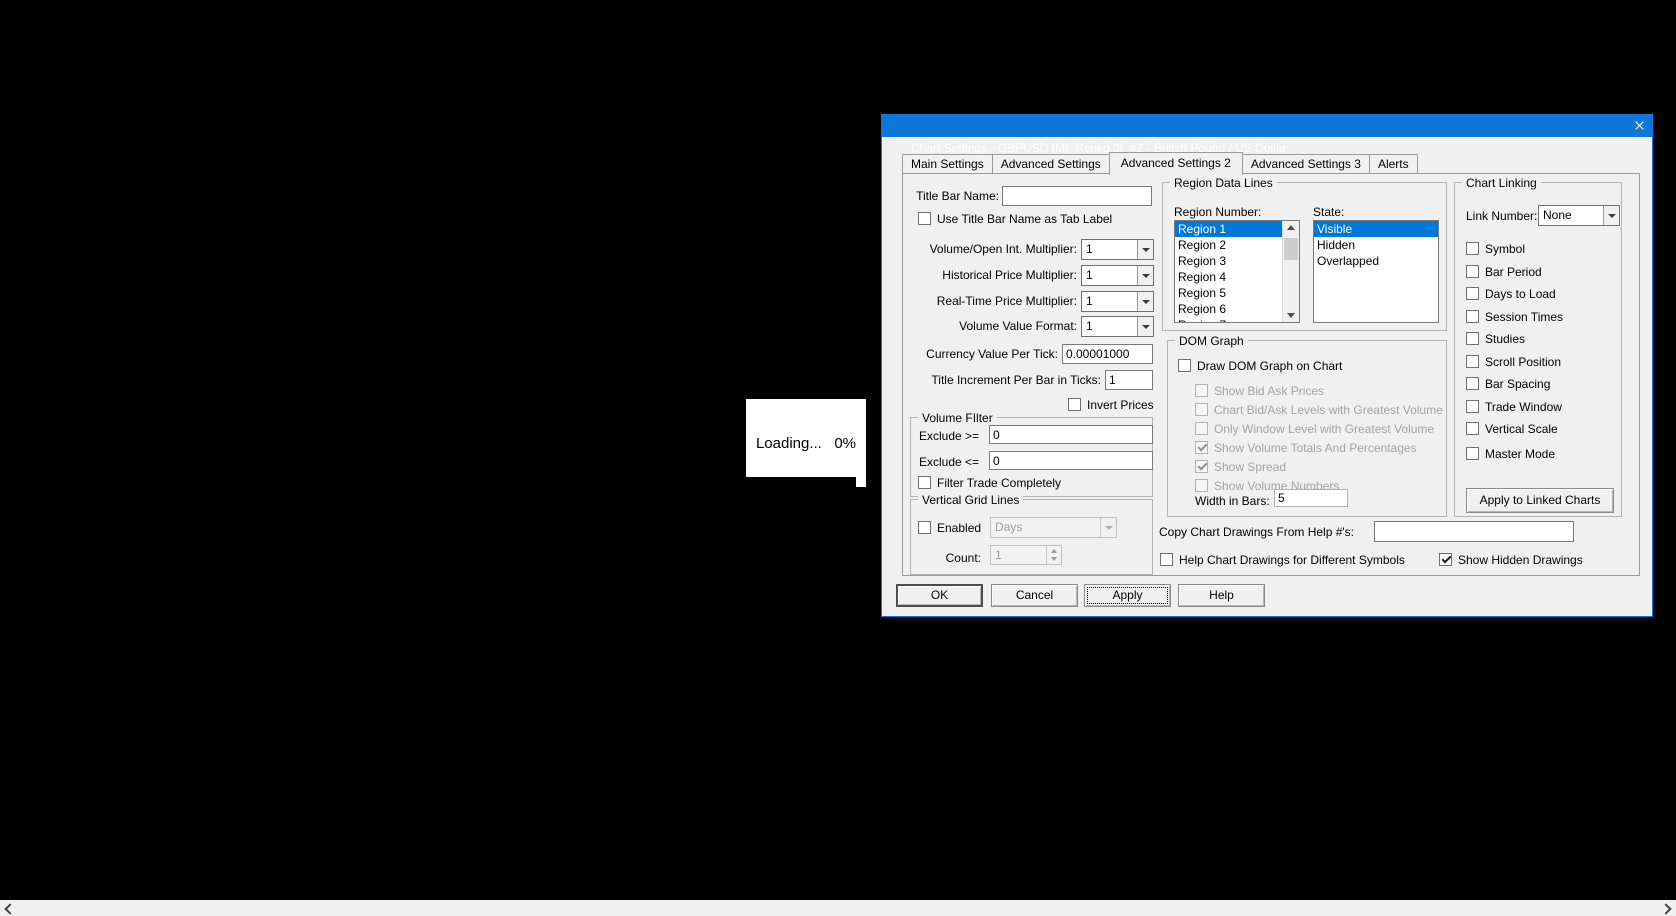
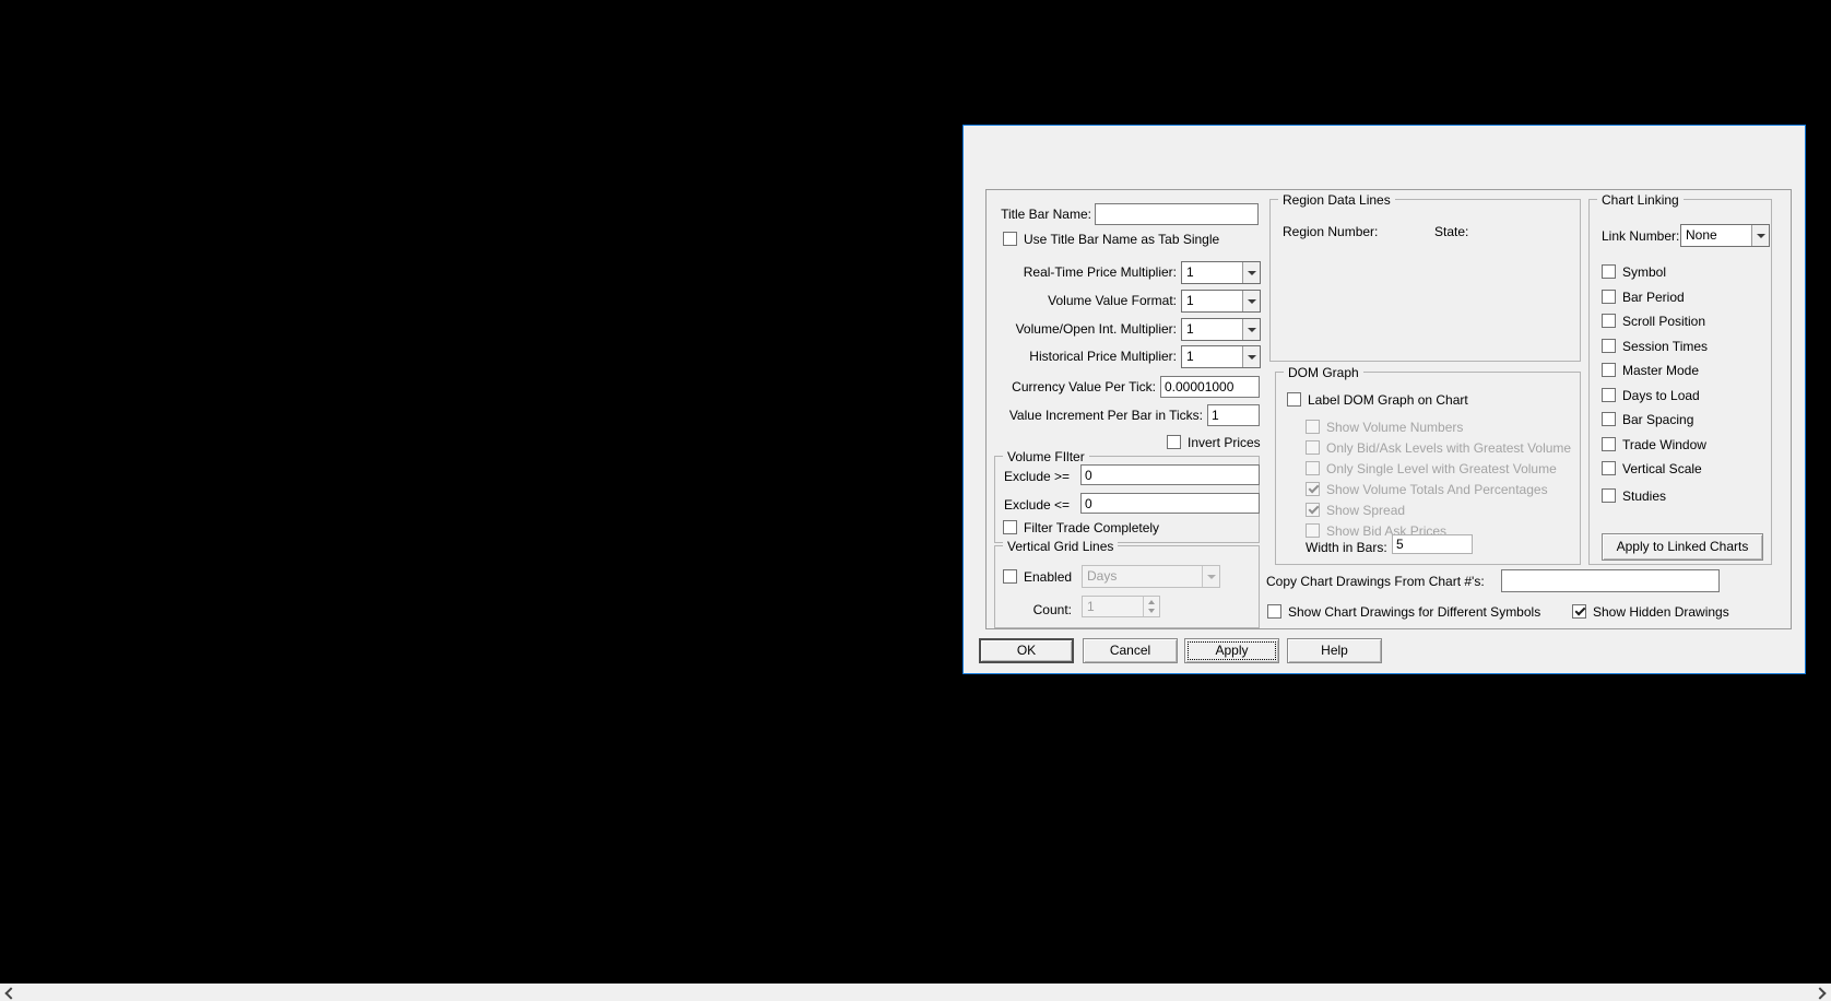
- Loading... 0%
- Chart Settings - GBPUSD [M] Renko 3t #2 - British Pound / US Dollar
- Main Settings
- Advanced Settings
- Advanced Settings 2
- Advanced Settings 3
- Alerts
  Title Bar Name:
- Use Title Bar Name as Tab Label
+ Use Title Bar Name as Tab Single
- Volume/Open Int. Multiplier:
+ Real-Time Price Multiplier:
  1
- Historical Price Multiplier:
+ Volume Value Format:
  1
- Real-Time Price Multiplier:
+ Volume/Open Int. Multiplier:
  1
- Volume Value Format:
+ Historical Price Multiplier:
  1
  Currency Value Per Tick:
  0.00001000
- Title Increment Per Bar in Ticks:
+ Value Increment Per Bar in Ticks:
  1
  Invert Prices
  Volume FIlter
  Exclude >=
  0
  Exclude <=
  0
  Filter Trade Completely
  Vertical Grid Lines
  Enabled
  Days
  Count:
  1
  Region Data Lines
  Region Number:
- Region 1
- Region 2
- Region 3
- Region 4
- Region 5
- Region 6
  State:
- Visible
- Hidden
- Overlapped
  DOM Graph
- Draw DOM Graph on Chart
+ Label DOM Graph on Chart
- Show Bid Ask Prices
+ Show Volume Numbers
- Chart Bid/Ask Levels with Greatest Volume
+ Only Bid/Ask Levels with Greatest Volume
- Only Window Level with Greatest Volume
+ Only Single Level with Greatest Volume
  Show Volume Totals And Percentages
  Show Spread
- Show Volume Numbers
+ Show Bid Ask Prices
  Width in Bars:
  5
- Copy Chart Drawings From Help #'s:
+ Copy Chart Drawings From Chart #'s:
- Help Chart Drawings for Different Symbols
+ Show Chart Drawings for Different Symbols
  Show Hidden Drawings
  Chart Linking
  Link Number:
  None
  Symbol
  Bar Period
- Days to Load
+ Scroll Position
  Session Times
- Studies
+ Master Mode
- Scroll Position
+ Days to Load
  Bar Spacing
  Trade Window
  Vertical Scale
- Master Mode
+ Studies
  Apply to Linked Charts
  OK
  Cancel
  Apply
  Help
